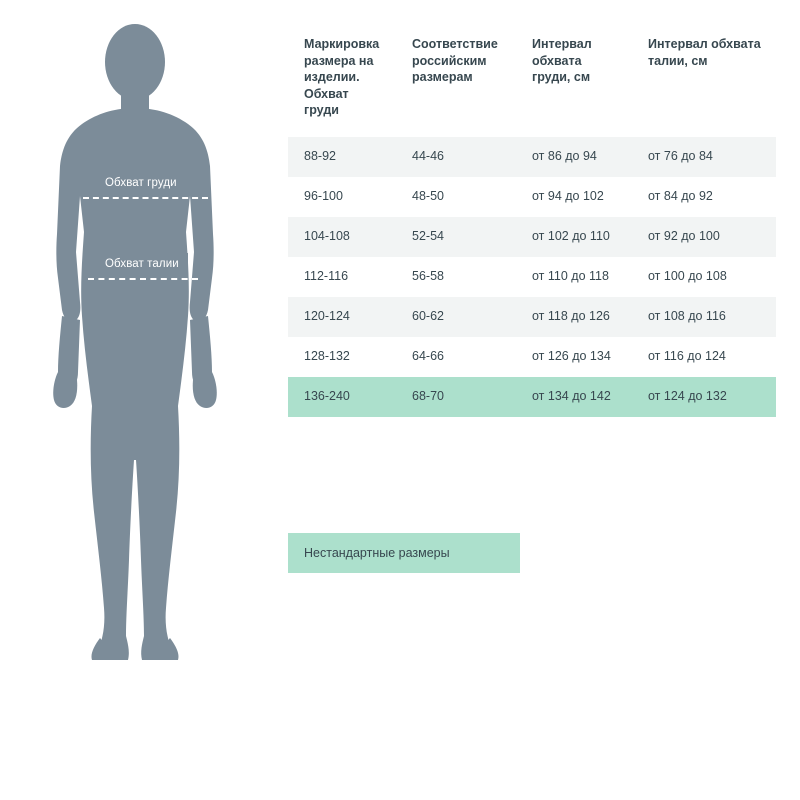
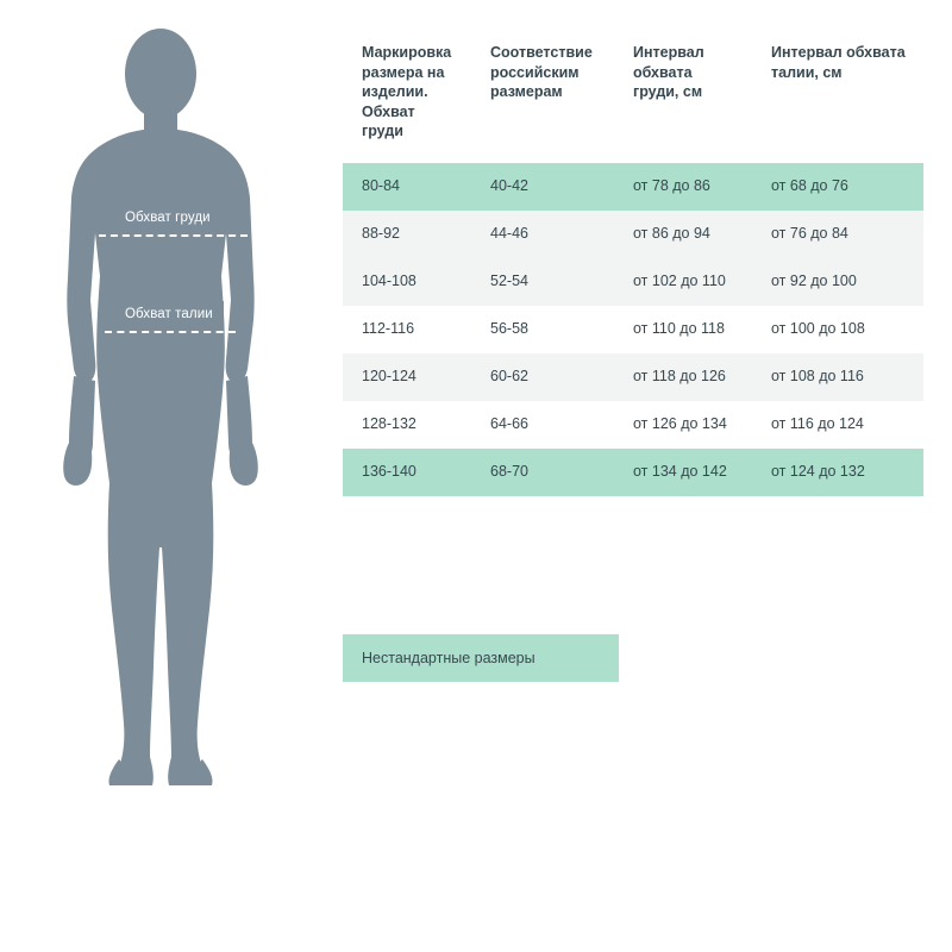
  Обхват груди
  Обхват талии
  Маркировка размера на изделии. Обхват груди	Соответствие российским размерам	Интервал обхвата груди, см	Интервал обхвата талии, см
+ 80-84	40-42	от 78 до 86	от 68 до 76
  88-92	44-46	от 86 до 94	от 76 до 84
- 96-100	48-50	от 94 до 102	от 84 до 92
  104-108	52-54	от 102 до 110	от 92 до 100
  112-116	56-58	от 110 до 118	от 100 до 108
  120-124	60-62	от 118 до 126	от 108 до 116
  128-132	64-66	от 126 до 134	от 116 до 124
- 136-240	68-70	от 134 до 142	от 124 до 132
+ 136-140	68-70	от 134 до 142	от 124 до 132
  Нестандартные размеры
